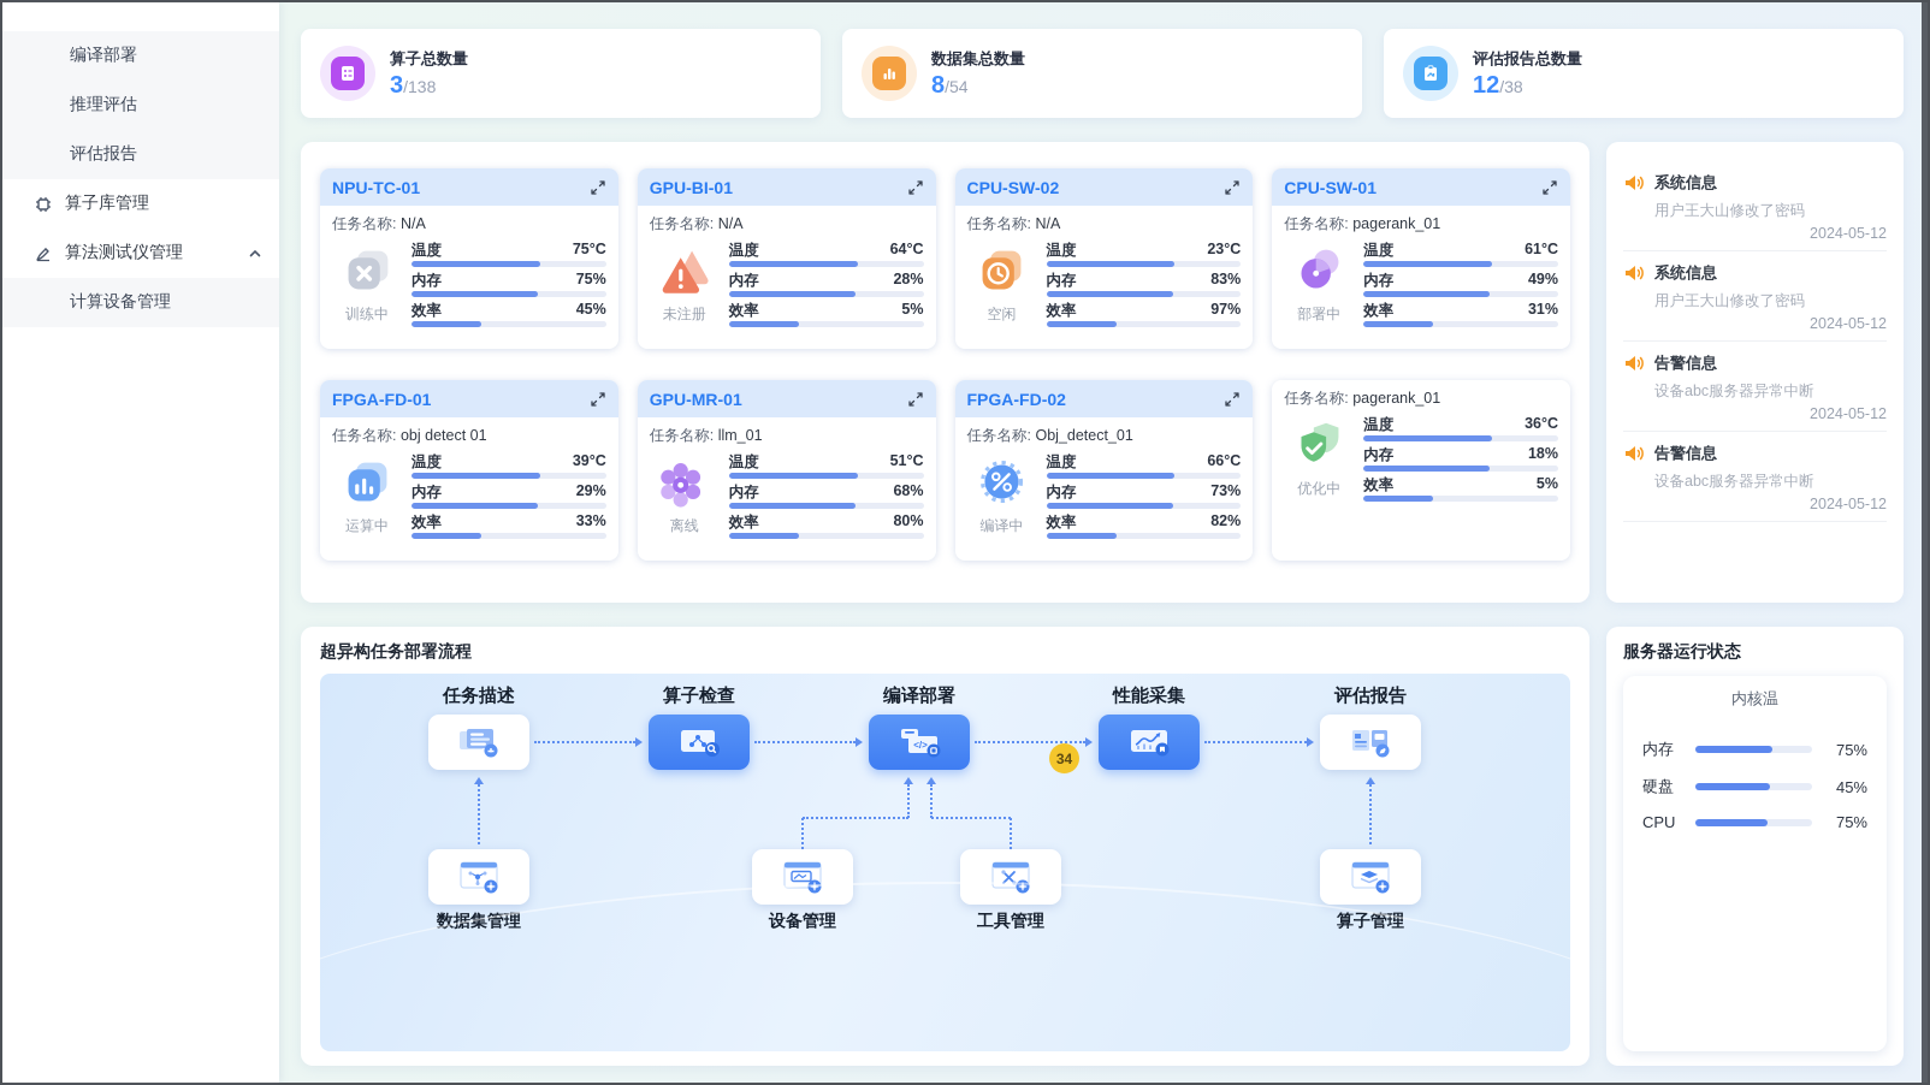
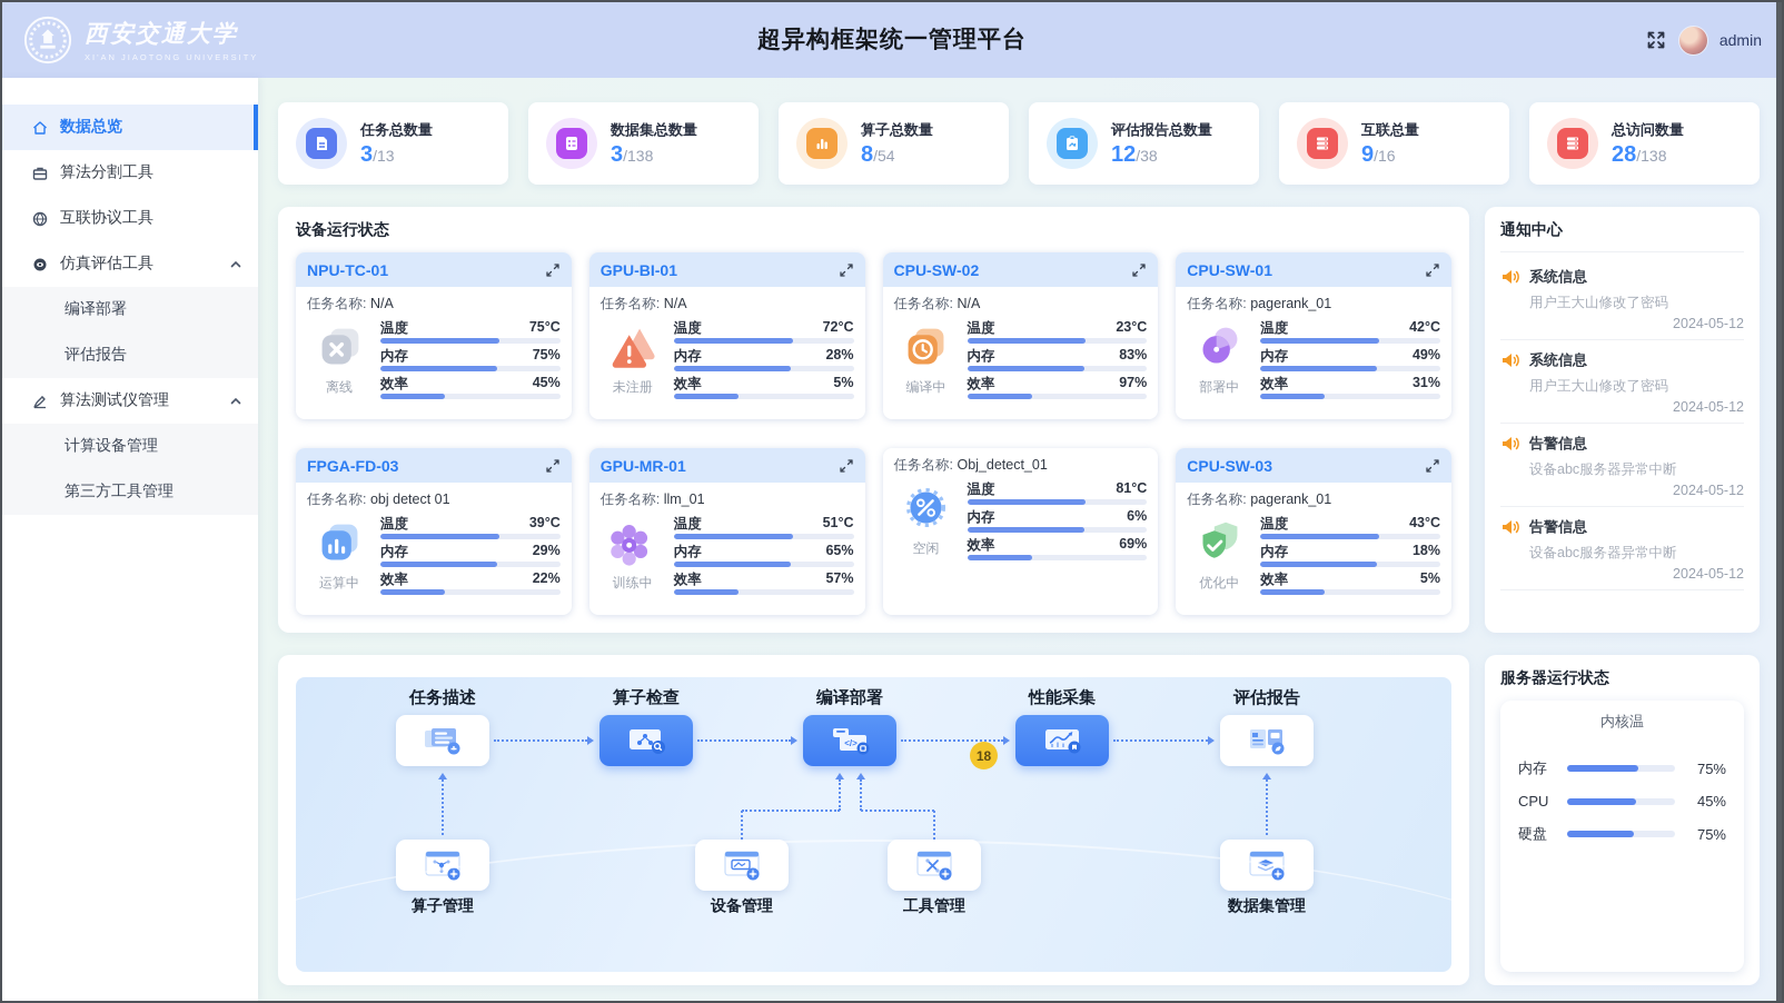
+ 西安交通大学
+ XI'AN JIAOTONG UNIVERSITY
+ 超异构框架统一管理平台
+ admin
+ 数据总览
+ 算法分割工具
+ 互联协议工具
+ 仿真评估工具
  编译部署
- 推理评估
  评估报告
- 算子库管理
  算法测试仪管理
  计算设备管理
+ 第三方工具管理
+ 任务总数量
+ 3/13
- 算子总数量
+ 数据集总数量
  3/138
- 数据集总数量
+ 算子总数量
  8/54
  评估报告总数量
  12/38
+ 互联总量
+ 9/16
+ 总访问数量
+ 28/138
+ 设备运行状态
  NPU-TC-01
  任务名称: N/A
- 训练中
+ 离线
  温度
  75°C
  内存
  75%
  效率
  45%
  GPU-BI-01
  任务名称: N/A
  未注册
  温度
- 64°C
+ 72°C
  内存
  28%
  效率
  5%
  CPU-SW-02
  任务名称: N/A
- 空闲
+ 编译中
  温度
  23°C
  内存
  83%
  效率
  97%
  CPU-SW-01
  任务名称: pagerank_01
  部署中
  温度
- 61°C
+ 42°C
  内存
  49%
  效率
  31%
- FPGA-FD-01
+ FPGA-FD-03
  任务名称: obj detect 01
  运算中
  温度
  39°C
  内存
  29%
  效率
- 33%
+ 22%
  GPU-MR-01
  任务名称: llm_01
- 离线
+ 训练中
  温度
  51°C
  内存
- 68%
+ 65%
  效率
- 80%
+ 57%
- FPGA-FD-02
  任务名称: Obj_detect_01
- 编译中
+ 空闲
  温度
- 66°C
+ 81°C
  内存
- 73%
+ 6%
  效率
- 82%
+ 69%
+ CPU-SW-03
  任务名称: pagerank_01
  优化中
  温度
- 36°C
+ 43°C
  内存
  18%
  效率
  5%
+ 通知中心
  系统信息
  用户王大山修改了密码
  2024-05-12
  系统信息
  用户王大山修改了密码
  2024-05-12
  告警信息
  设备abc服务器异常中断
  2024-05-12
  告警信息
  设备abc服务器异常中断
  2024-05-12
- 超异构任务部署流程
  任务描述
  算子检查
  编译部署
  性能采集
  评估报告
- 34
+ 18
  </>
- 数据集管理
+ 算子管理
  设备管理
  工具管理
- 算子管理
+ 数据集管理
  服务器运行状态
  内核温
  内存
  75%
- 硬盘
+ CPU
  45%
- CPU
+ 硬盘
  75%
